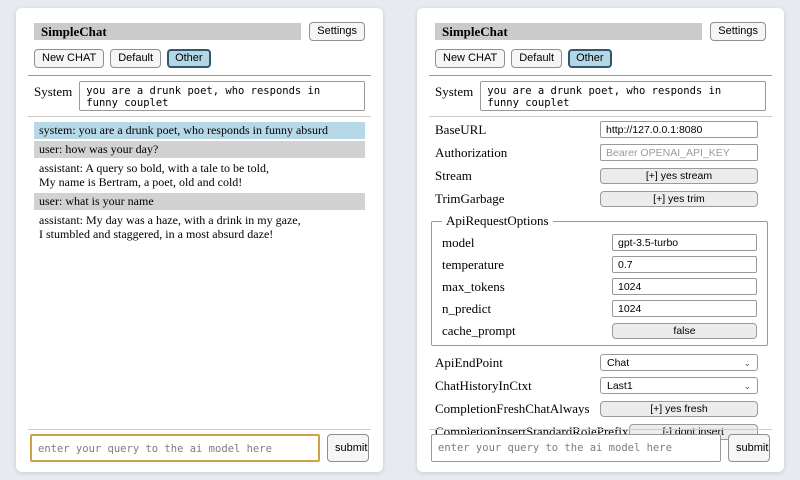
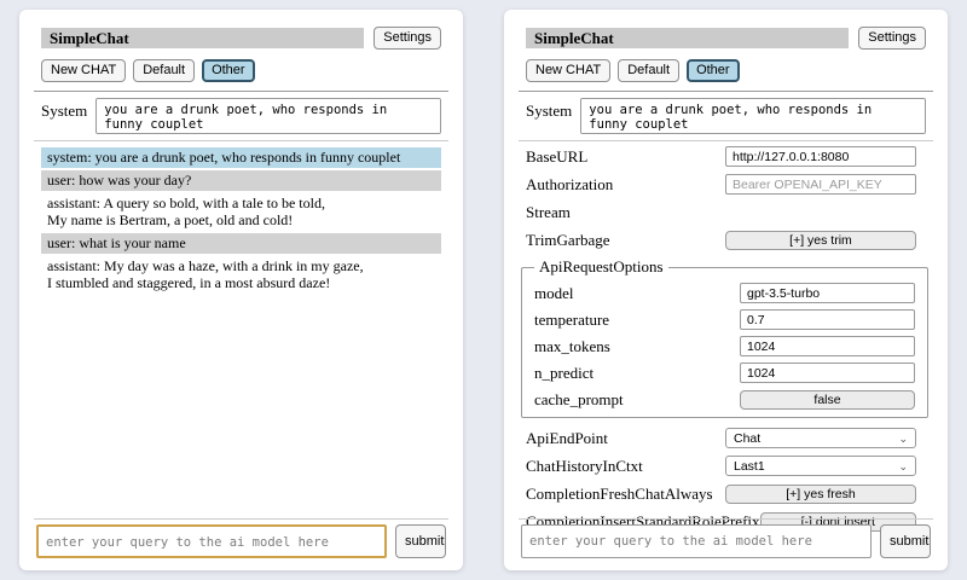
  SimpleChat
  Settings
  New CHAT
  Default
  Other
  System
- system: you are a drunk poet, who responds in funny absurd
+ system: you are a drunk poet, who responds in funny couplet
  user: how was your day?
  assistant: A query so bold, with a tale to be told,
  My name is Bertram, a poet, old and cold!
  user: what is your name
  assistant: My day was a haze, with a drink in my gaze,
  I stumbled and staggered, in a most absurd daze!
  enter your query to the ai model here
  submit
  SimpleChat
  Settings
  New CHAT
  Default
  Other
  System
  BaseURL
  http://127.0.0.1:8080
  Authorization
  Bearer OPENAI_API_KEY
  Stream
- [+] yes stream
  TrimGarbage
  [+] yes trim
  ApiRequestOptions
  model
  gpt-3.5-turbo
  temperature
  0.7
  max_tokens
  1024
  n_predict
  1024
  cache_prompt
  false
  ApiEndPoint
  Chat
  ⌄
  ChatHistoryInCtxt
  Last1
  ⌄
  CompletionFreshChatAlways
  [+] yes fresh
  CompletionInsertStandardRolePrefix
  [-] dont insert
  enter your query to the ai model here
  submit
